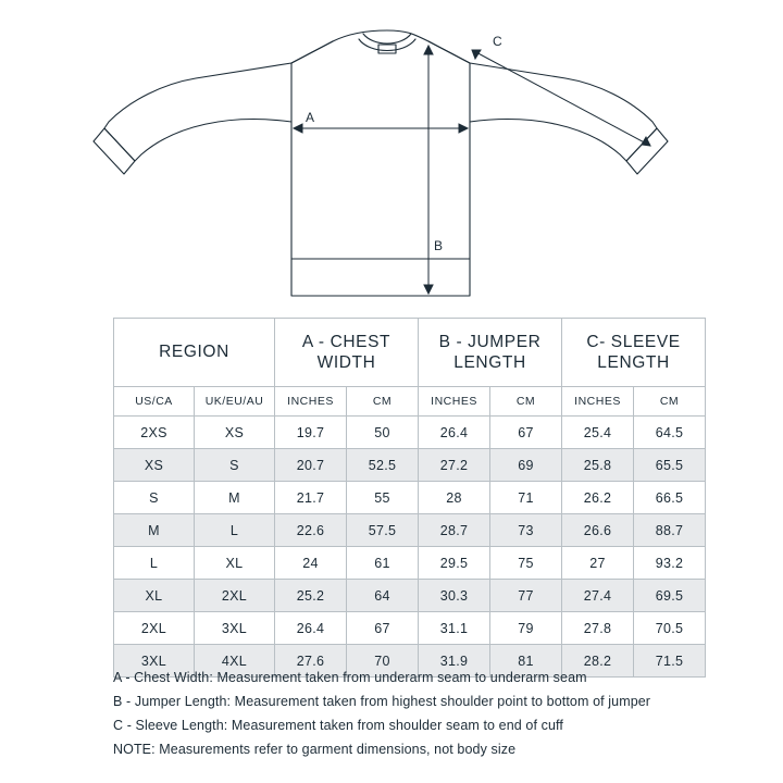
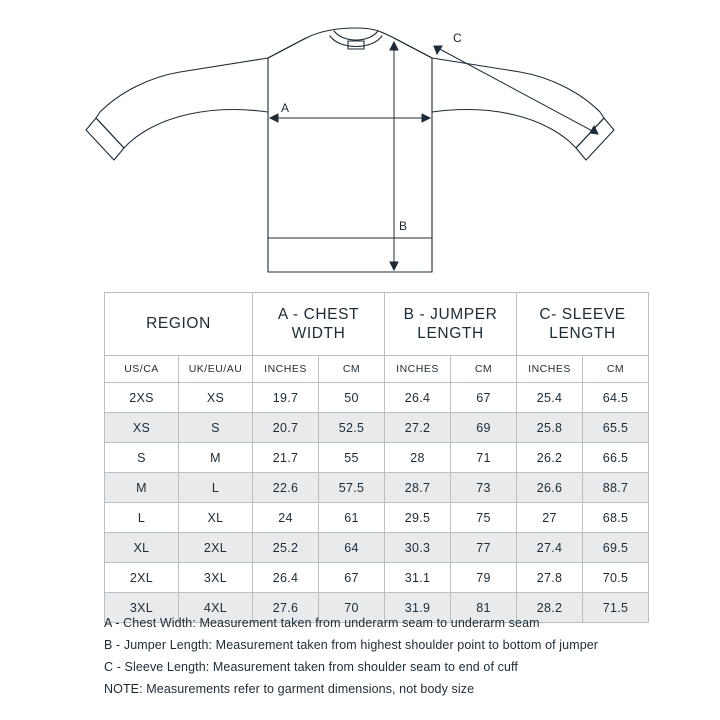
  A
  B
  C
  REGION	A - CHEST WIDTH	B - JUMPER LENGTH	C- SLEEVE LENGTH
  US/CA	UK/EU/AU	INCHES	CM	INCHES	CM	INCHES	CM
  2XS	XS	19.7	50	26.4	67	25.4	64.5
  XS	S	20.7	52.5	27.2	69	25.8	65.5
  S	M	21.7	55	28	71	26.2	66.5
  M	L	22.6	57.5	28.7	73	26.6	88.7
- L	XL	24	61	29.5	75	27	93.2
+ L	XL	24	61	29.5	75	27	68.5
  XL	2XL	25.2	64	30.3	77	27.4	69.5
  2XL	3XL	26.4	67	31.1	79	27.8	70.5
  3XL	4XL	27.6	70	31.9	81	28.2	71.5
  A - Chest Width: Measurement taken from underarm seam to underarm seam
  B - Jumper Length: Measurement taken from highest shoulder point to bottom of jumper
  C - Sleeve Length: Measurement taken from shoulder seam to end of cuff
  NOTE: Measurements refer to garment dimensions, not body size
